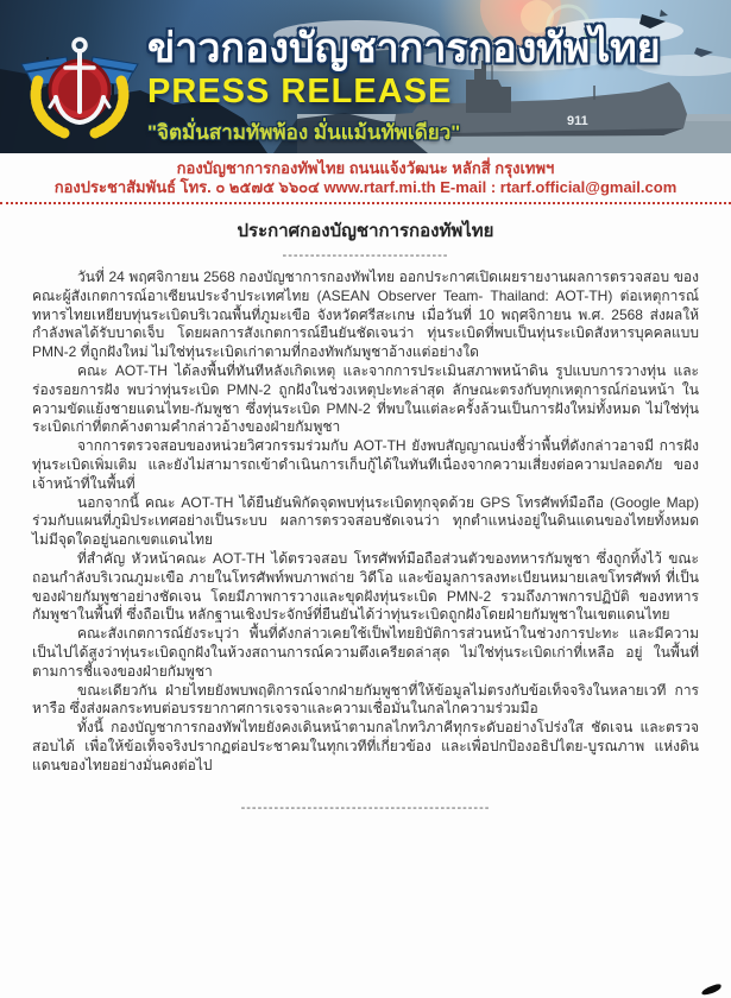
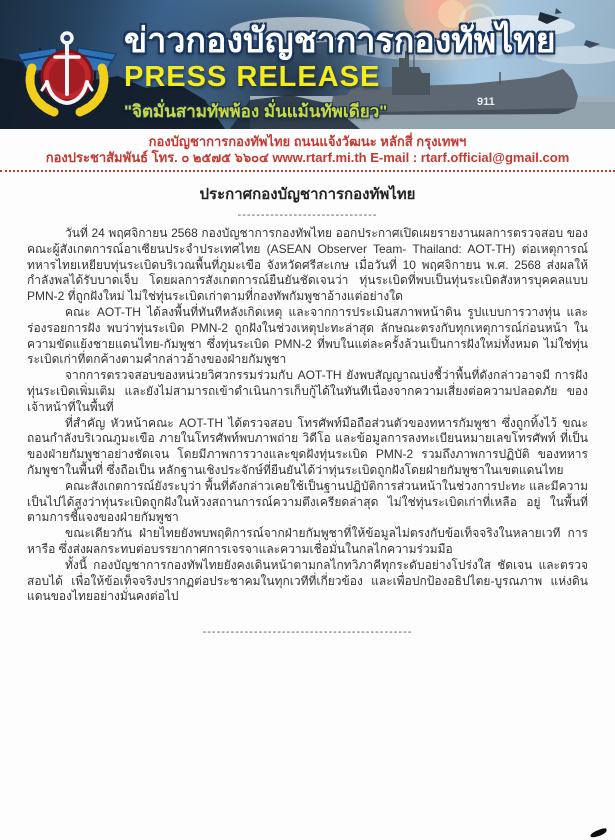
  911
  ข่าวกองบัญชาการกองทัพไทย
  PRESS RELEASE
  "จิตมั่นสามทัพพ้อง มั่นแม้นทัพเดียว"
  กองบัญชาการกองทัพไทย ถนนแจ้งวัฒนะ หลักสี่ กรุงเทพฯ
  กองประชาสัมพันธ์ โทร. ๐ ๒๕๗๕ ๖๖๐๔ www.rtarf.mi.th E-mail : rtarf.official@gmail.com
  ประกาศกองบัญชาการกองทัพไทย
  ------------------------------
  วันที่ 24 พฤศจิกายน 2568 กองบัญชาการกองทัพไทย ออกประกาศเปิดเผยรายงานผลการตรวจสอบ ของคณะผู้สังเกตการณ์อาเซียนประจำประเทศไทย (ASEAN Observer Team- Thailand: AOT-TH) ต่อเหตุการณ์ ทหารไทยเหยียบทุ่นระเบิดบริเวณพื้นที่ภูมะเขือ จังหวัดศรีสะเกษ เมื่อวันที่ 10 พฤศจิกายน พ.ศ. 2568 ส่งผลให้ กำลังพลได้รับบาดเจ็บ โดยผลการสังเกตการณ์ยืนยันชัดเจนว่า ทุ่นระเบิดที่พบเป็นทุ่นระเบิดสังหารบุคคลแบบ PMN-2 ที่ถูกฝังใหม่ ไม่ใช่ทุ่นระเบิดเก่าตามที่กองทัพกัมพูชาอ้างแต่อย่างใด
  คณะ AOT-TH ได้ลงพื้นที่ทันทีหลังเกิดเหตุ และจากการประเมินสภาพหน้าดิน รูปแบบการวางทุ่น และร่องรอยการฝัง พบว่าทุ่นระเบิด PMN-2 ถูกฝังในช่วงเหตุปะทะล่าสุด ลักษณะตรงกับทุกเหตุการณ์ก่อนหน้า ในความขัดแย้งชายแดนไทย-กัมพูชา ซึ่งทุ่นระเบิด PMN-2 ที่พบในแต่ละครั้งล้วนเป็นการฝังใหม่ทั้งหมด ไม่ใช่ทุ่นระเบิดเก่าที่ตกค้างตามคำกล่าวอ้างของฝ่ายกัมพูชา
  จากการตรวจสอบของหน่วยวิศวกรรมร่วมกับ AOT-TH ยังพบสัญญาณบ่งชี้ว่าพื้นที่ดังกล่าวอาจมี การฝังทุ่นระเบิดเพิ่มเติม และยังไม่สามารถเข้าดำเนินการเก็บกู้ได้ในทันทีเนื่องจากความเสี่ยงต่อความปลอดภัย ของเจ้าหน้าที่ในพื้นที่
- นอกจากนี้ คณะ AOT-TH ได้ยืนยันพิกัดจุดพบทุ่นระเบิดทุกจุดด้วย GPS โทรศัพท์มือถือ (Google Map) ร่วมกับแผนที่ภูมิประเทศอย่างเป็นระบบ ผลการตรวจสอบชัดเจนว่า ทุกตำแหน่งอยู่ในดินแดนของไทยทั้งหมด ไม่มีจุดใดอยู่นอกเขตแดนไทย
  ที่สำคัญ หัวหน้าคณะ AOT-TH ได้ตรวจสอบ โทรศัพท์มือถือส่วนตัวของทหารกัมพูชา ซึ่งถูกทิ้งไว้ ขณะถอนกำลังบริเวณภูมะเขือ ภายในโทรศัพท์พบภาพถ่าย วิดีโอ และข้อมูลการลงทะเบียนหมายเลขโทรศัพท์ ที่เป็นของฝ่ายกัมพูชาอย่างชัดเจน โดยมีภาพการวางและขุดฝังทุ่นระเบิด PMN-2 รวมถึงภาพการปฏิบัติ ของทหารกัมพูชาในพื้นที่ ซึ่งถือเป็น หลักฐานเชิงประจักษ์ที่ยืนยันได้ว่าทุ่นระเบิดถูกฝังโดยฝ่ายกัมพูชาในเขตแดนไทย
- คณะสังเกตการณ์ยังระบุว่า พื้นที่ดังกล่าวเคยใช้เป็พไทยยิบัติการส่วนหน้าในช่วงการปะทะ และมีความเป็นไปได้สูงว่าทุ่นระเบิดถูกฝังในห้วงสถานการณ์ความตึงเครียดล่าสุด ไม่ใช่ทุ่นระเบิดเก่าที่เหลือ อยู่ ในพื้นที่ตามการชี้แจงของฝ่ายกัมพูชา
+ คณะสังเกตการณ์ยังระบุว่า พื้นที่ดังกล่าวเคยใช้เป็นฐานปฏิบัติการส่วนหน้าในช่วงการปะทะ และมีความเป็นไปได้สูงว่าทุ่นระเบิดถูกฝังในห้วงสถานการณ์ความตึงเครียดล่าสุด ไม่ใช่ทุ่นระเบิดเก่าที่เหลือ อยู่ ในพื้นที่ตามการชี้แจงของฝ่ายกัมพูชา
  ขณะเดียวกัน ฝ่ายไทยยังพบพฤติการณ์จากฝ่ายกัมพูชาที่ให้ข้อมูลไม่ตรงกับข้อเท็จจริงในหลายเวที การหารือ ซึ่งส่งผลกระทบต่อบรรยากาศการเจรจาและความเชื่อมั่นในกลไกความร่วมมือ
  ทั้งนี้ กองบัญชาการกองทัพไทยยังคงเดินหน้าตามกลไกทวิภาคีทุกระดับอย่างโปร่งใส ชัดเจน และตรวจสอบได้ เพื่อให้ข้อเท็จจริงปรากฏต่อประชาคมในทุกเวทีที่เกี่ยวข้อง และเพื่อปกป้องอธิปไตย-บูรณภาพ แห่งดินแดนของไทยอย่างมั่นคงต่อไป
  ---------------------------------------------
